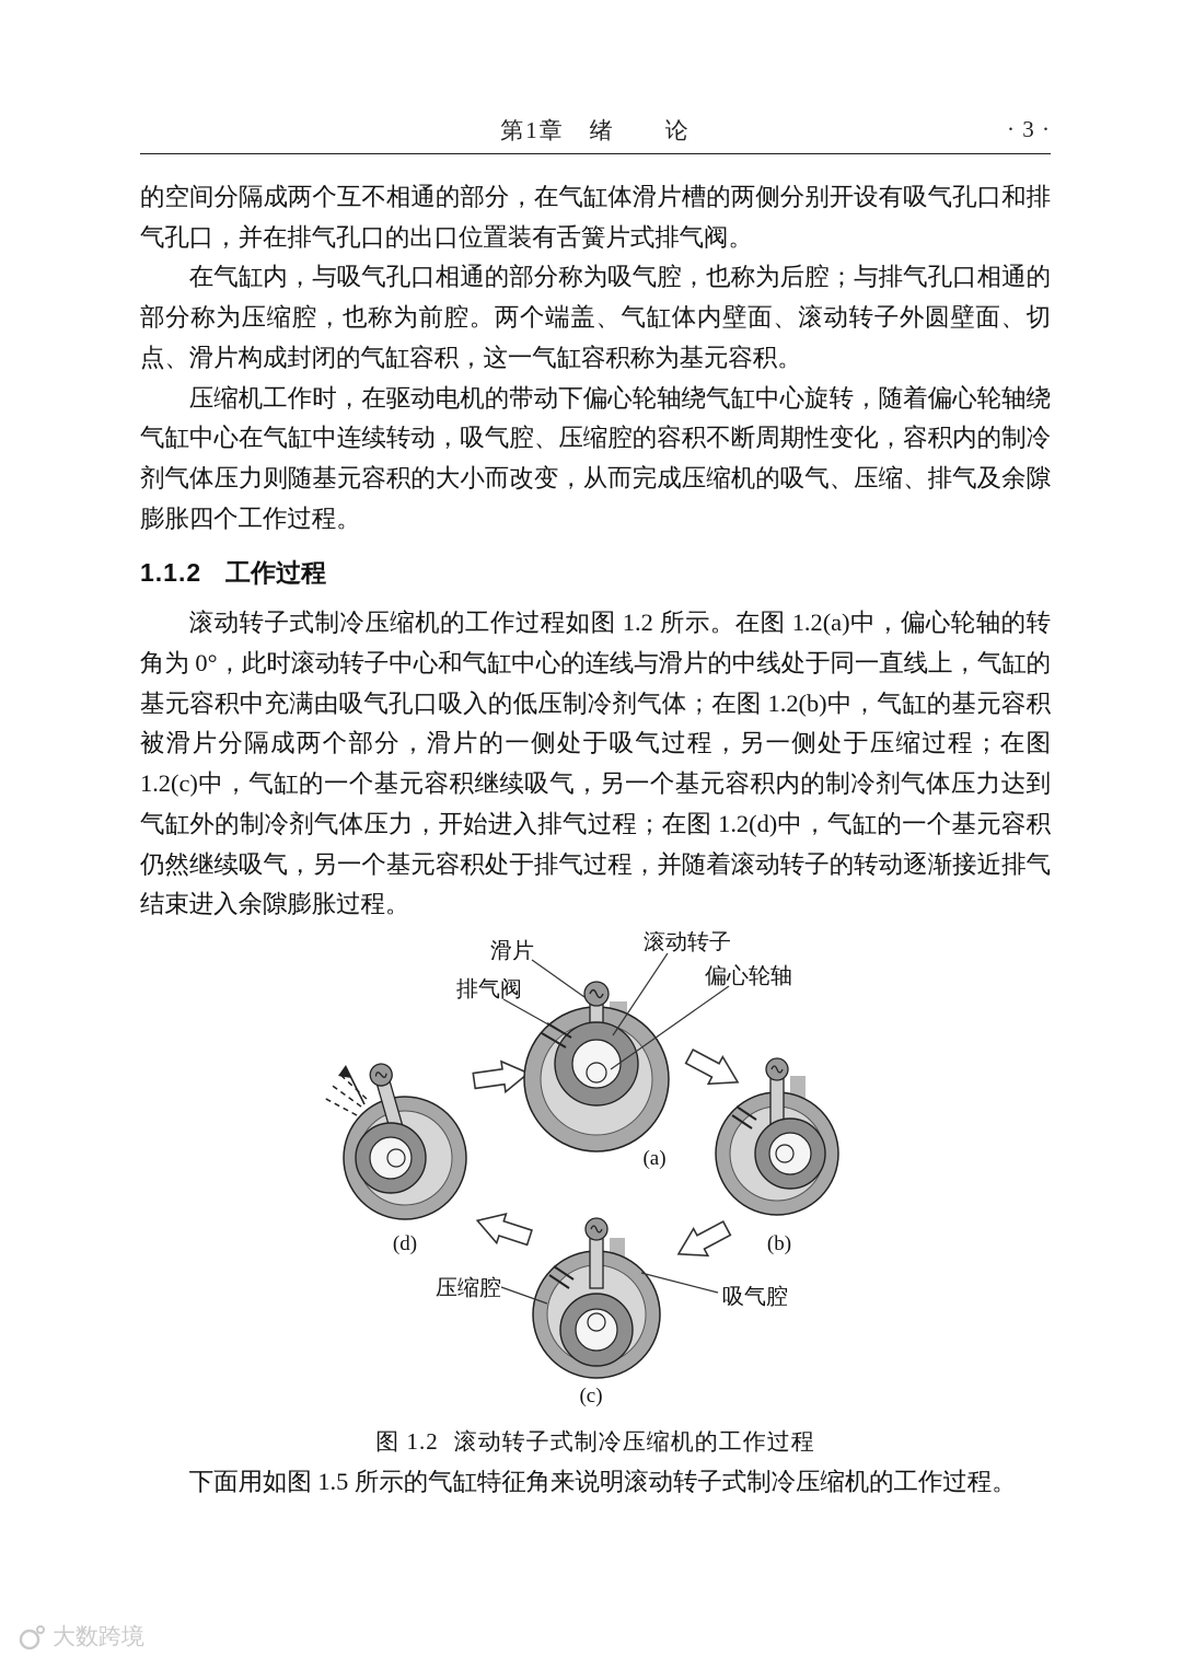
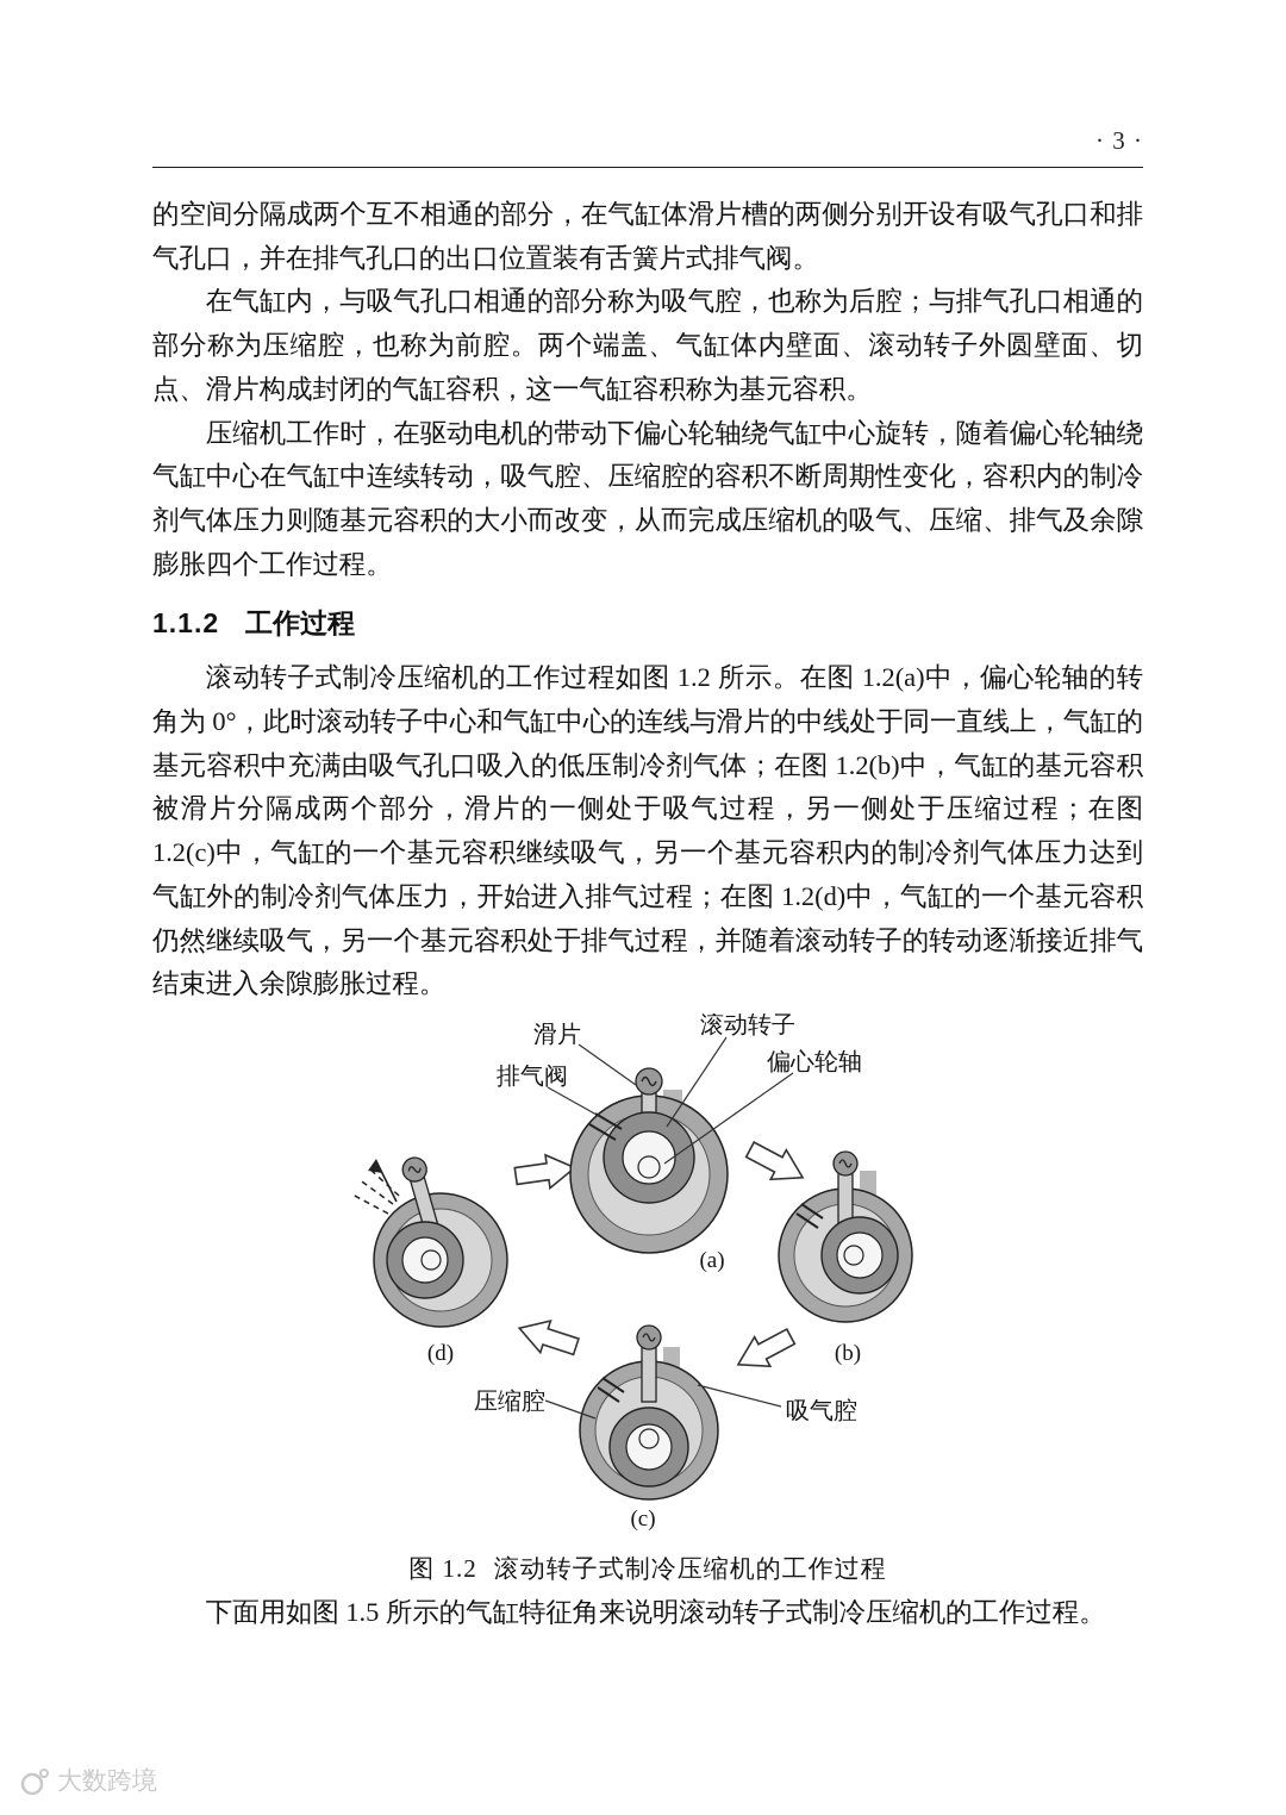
- 第1章 绪 论
  · 3 ·
  的空间分隔成两个互不相通的部分，在气缸体滑片槽的两侧分别开设有吸气孔口和排气孔口，并在排气孔口的出口位置装有舌簧片式排气阀。
  在气缸内，与吸气孔口相通的部分称为吸气腔，也称为后腔；与排气孔口相通的部分称为压缩腔，也称为前腔。两个端盖、气缸体内壁面、滚动转子外圆壁面、切点、滑片构成封闭的气缸容积，这一气缸容积称为基元容积。
  压缩机工作时，在驱动电机的带动下偏心轮轴绕气缸中心旋转，随着偏心轮轴绕气缸中心在气缸中连续转动，吸气腔、压缩腔的容积不断周期性变化，容积内的制冷剂气体压力则随基元容积的大小而改变，从而完成压缩机的吸气、压缩、排气及余隙膨胀四个工作过程。
  1.1.2 工作过程
  滚动转子式制冷压缩机的工作过程如图 1.2 所示。在图 1.2(a)中，偏心轮轴的转角为 0°，此时滚动转子中心和气缸中心的连线与滑片的中线处于同一直线上，气缸的基元容积中充满由吸气孔口吸入的低压制冷剂气体；在图 1.2(b)中，气缸的基元容积被滑片分隔成两个部分，滑片的一侧处于吸气过程，另一侧处于压缩过程；在图 1.2(c)中，气缸的一个基元容积继续吸气，另一个基元容积内的制冷剂气体压力达到气缸外的制冷剂气体压力，开始进入排气过程；在图 1.2(d)中，气缸的一个基元容积仍然继续吸气，另一个基元容积处于排气过程，并随着滚动转子的转动逐渐接近排气结束进入余隙膨胀过程。
  滑片
  滚动转子
  排气阀
  偏心轮轴
  压缩腔
  吸气腔
  (a)
  (b)
  (c)
  (d)
  图 1.2 滚动转子式制冷压缩机的工作过程
  下面用如图 1.5 所示的气缸特征角来说明滚动转子式制冷压缩机的工作过程。
  大数跨境
